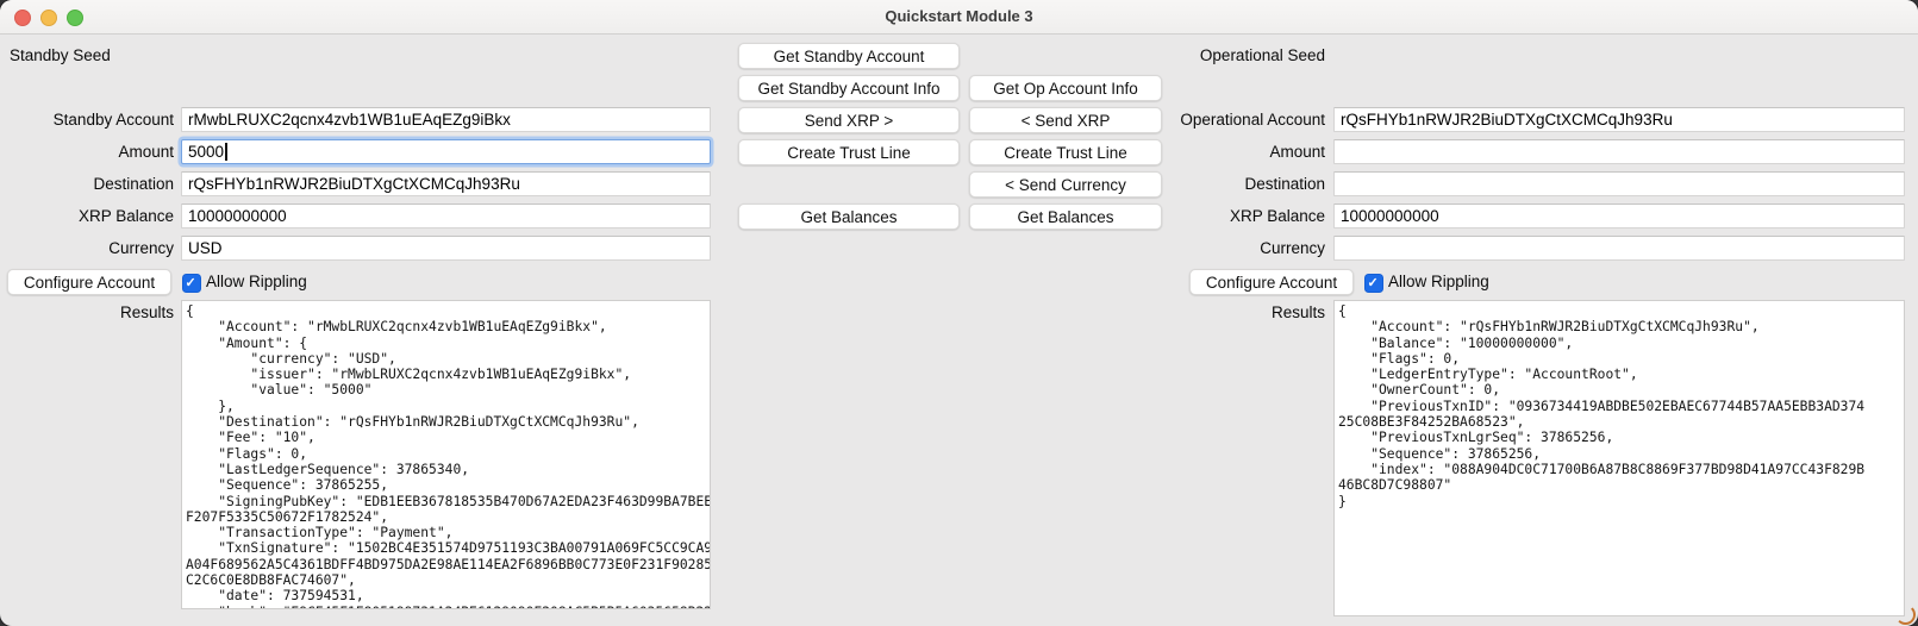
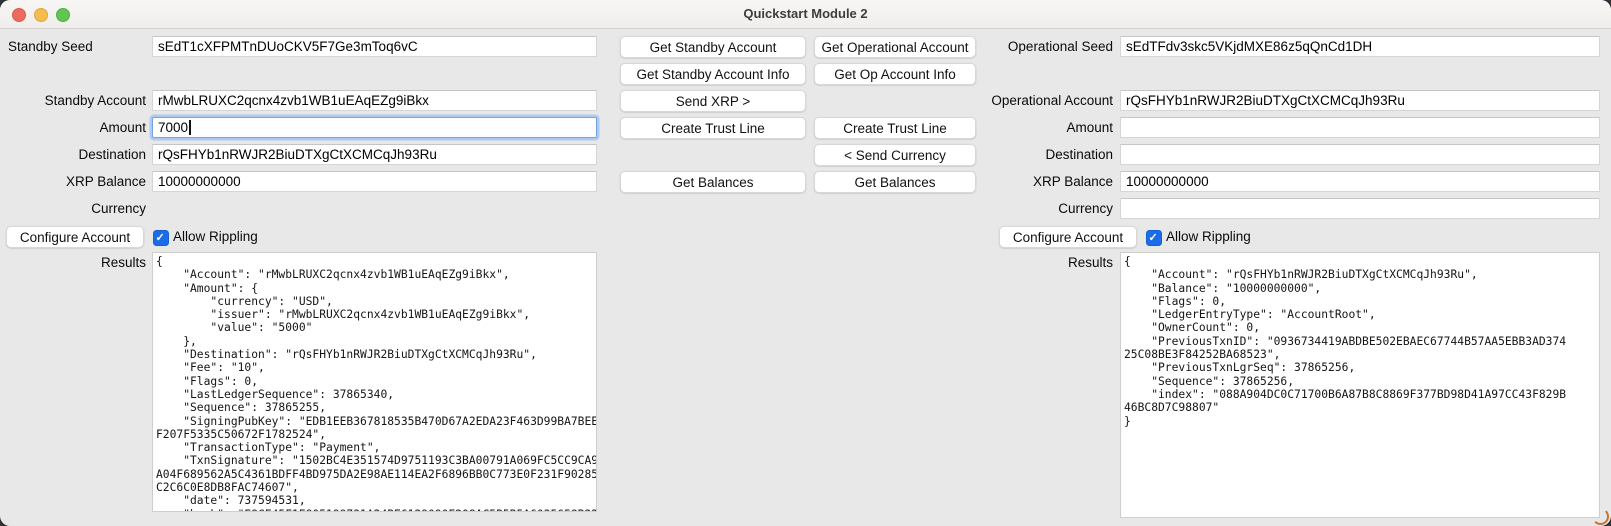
- Quickstart Module 3
+ Quickstart Module 2
  Standby Seed
+ sEdT1cXFPMTnDUoCKV5F7Ge3mToq6vC
  Standby Account
  rMwbLRUXC2qcnx4zvb1WB1uEAqEZg9iBkx
  Amount
- 5000
+ 7000
  Destination
  rQsFHYb1nRWJR2BiuDTXgCtXCMCqJh93Ru
  XRP Balance
  10000000000
  Currency
- USD
  Configure Account
  Allow Rippling
  Results
  {
  "Account": "rMwbLRUXC2qcnx4zvb1WB1uEAqEZg9iBkx",
  "Amount": {
  "currency": "USD",
  "issuer": "rMwbLRUXC2qcnx4zvb1WB1uEAqEZg9iBkx",
  "value": "5000"
  },
  "Destination": "rQsFHYb1nRWJR2BiuDTXgCtXCMCqJh93Ru",
  "Fee": "10",
  "Flags": 0,
  "LastLedgerSequence": 37865340,
  "Sequence": 37865255,
  "SigningPubKey": "EDB1EEB367818535B470D67A2EDA23F463D99BA7BEE
  F207F5335C50672F1782524",
  "TransactionType": "Payment",
  "TxnSignature": "1502BC4E351574D9751193C3BA00791A069FC5CC9CA9
  A04F689562A5C4361BDFF4BD975DA2E98AE114EA2F6896BB0C773E0F231F90285
  C2C6C0E8DB8FAC74607",
  "date": 737594531,
  Get Standby Account
  Get Standby Account Info
  Send XRP >
  Create Trust Line
  Get Balances
+ Get Operational Account
  Get Op Account Info
- < Send XRP
  Create Trust Line
  < Send Currency
  Get Balances
  Operational Seed
+ sEdTFdv3skc5VKjdMXE86z5qQnCd1DH
  Operational Account
  rQsFHYb1nRWJR2BiuDTXgCtXCMCqJh93Ru
  Amount
  Destination
  XRP Balance
  10000000000
  Currency
  Configure Account
  Allow Rippling
  Results
  {
  "Account": "rQsFHYb1nRWJR2BiuDTXgCtXCMCqJh93Ru",
  "Balance": "10000000000",
  "Flags": 0,
  "LedgerEntryType": "AccountRoot",
  "OwnerCount": 0,
  "PreviousTxnID": "0936734419ABDBE502EBAEC67744B57AA5EBB3AD374
  25C08BE3F84252BA68523",
  "PreviousTxnLgrSeq": 37865256,
  "Sequence": 37865256,
  "index": "088A904DC0C71700B6A87B8C8869F377BD98D41A97CC43F829B
  46BC8D7C98807"
  }
